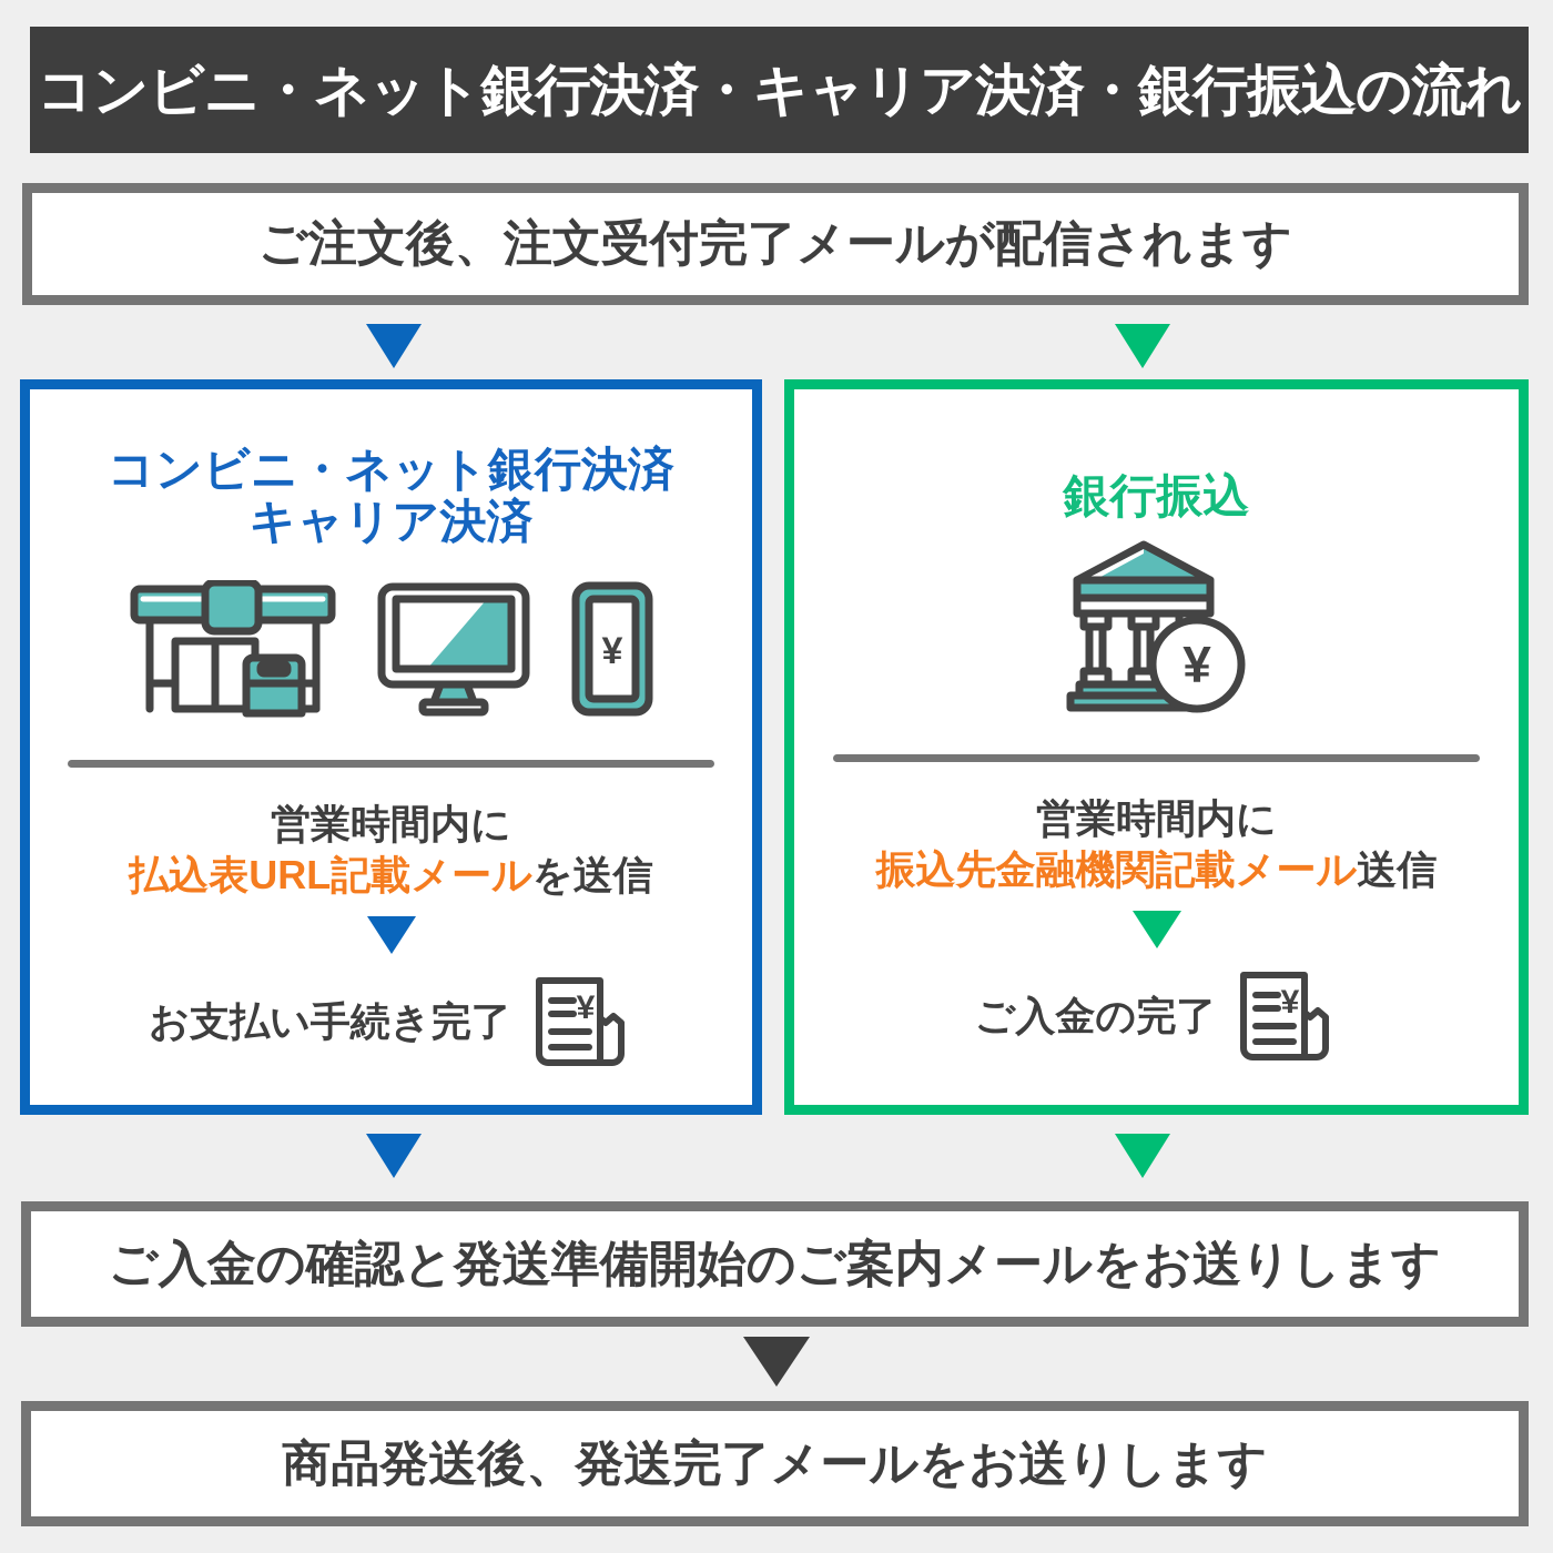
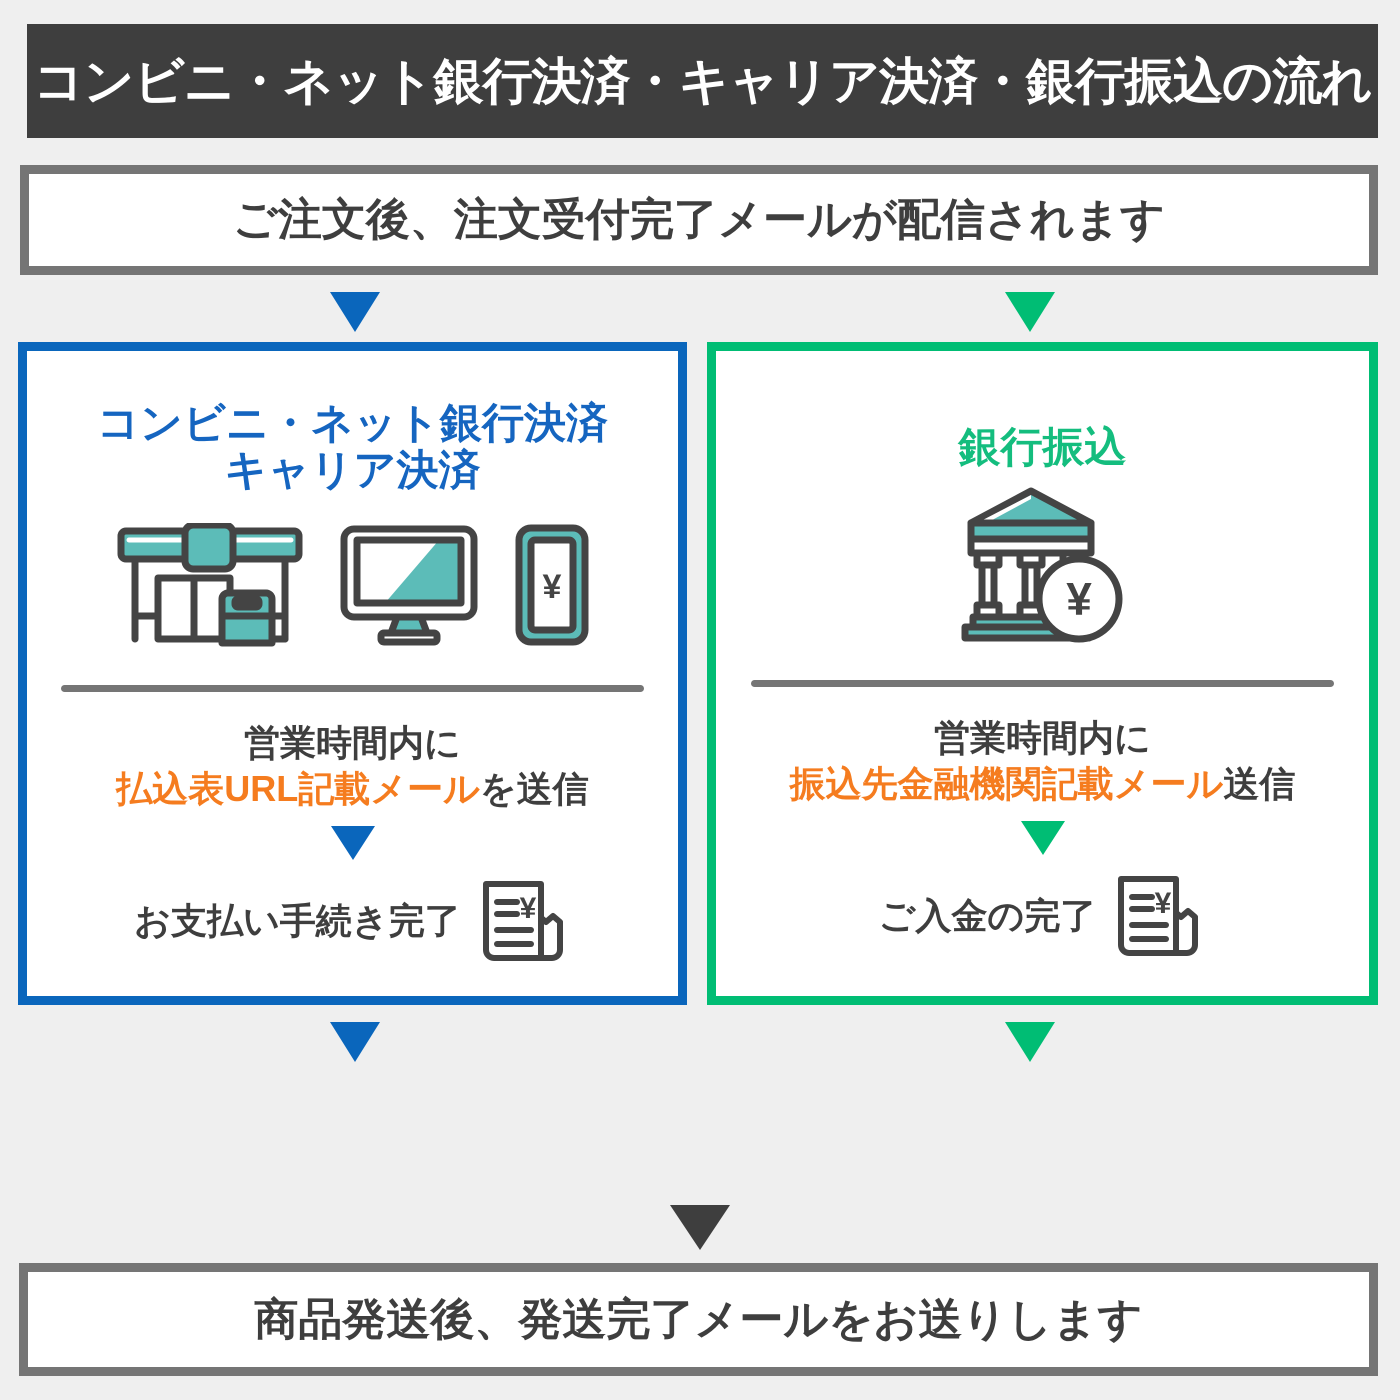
  コンビニ・ネット銀行決済・キャリア決済・銀行振込の流れ
  ご注文後、注文受付完了メールが配信されます
  コンビニ・ネット銀行決済
  キャリア決済
  ¥
  営業時間内に
  払込表URL記載メールを送信
  お支払い手続き完了
  ¥
  銀行振込
  ¥
  営業時間内に
  振込先金融機関記載メール送信
  ご入金の完了
  ¥
- ご入金の確認と発送準備開始のご案内メールをお送りします
  商品発送後、発送完了メールをお送りします
